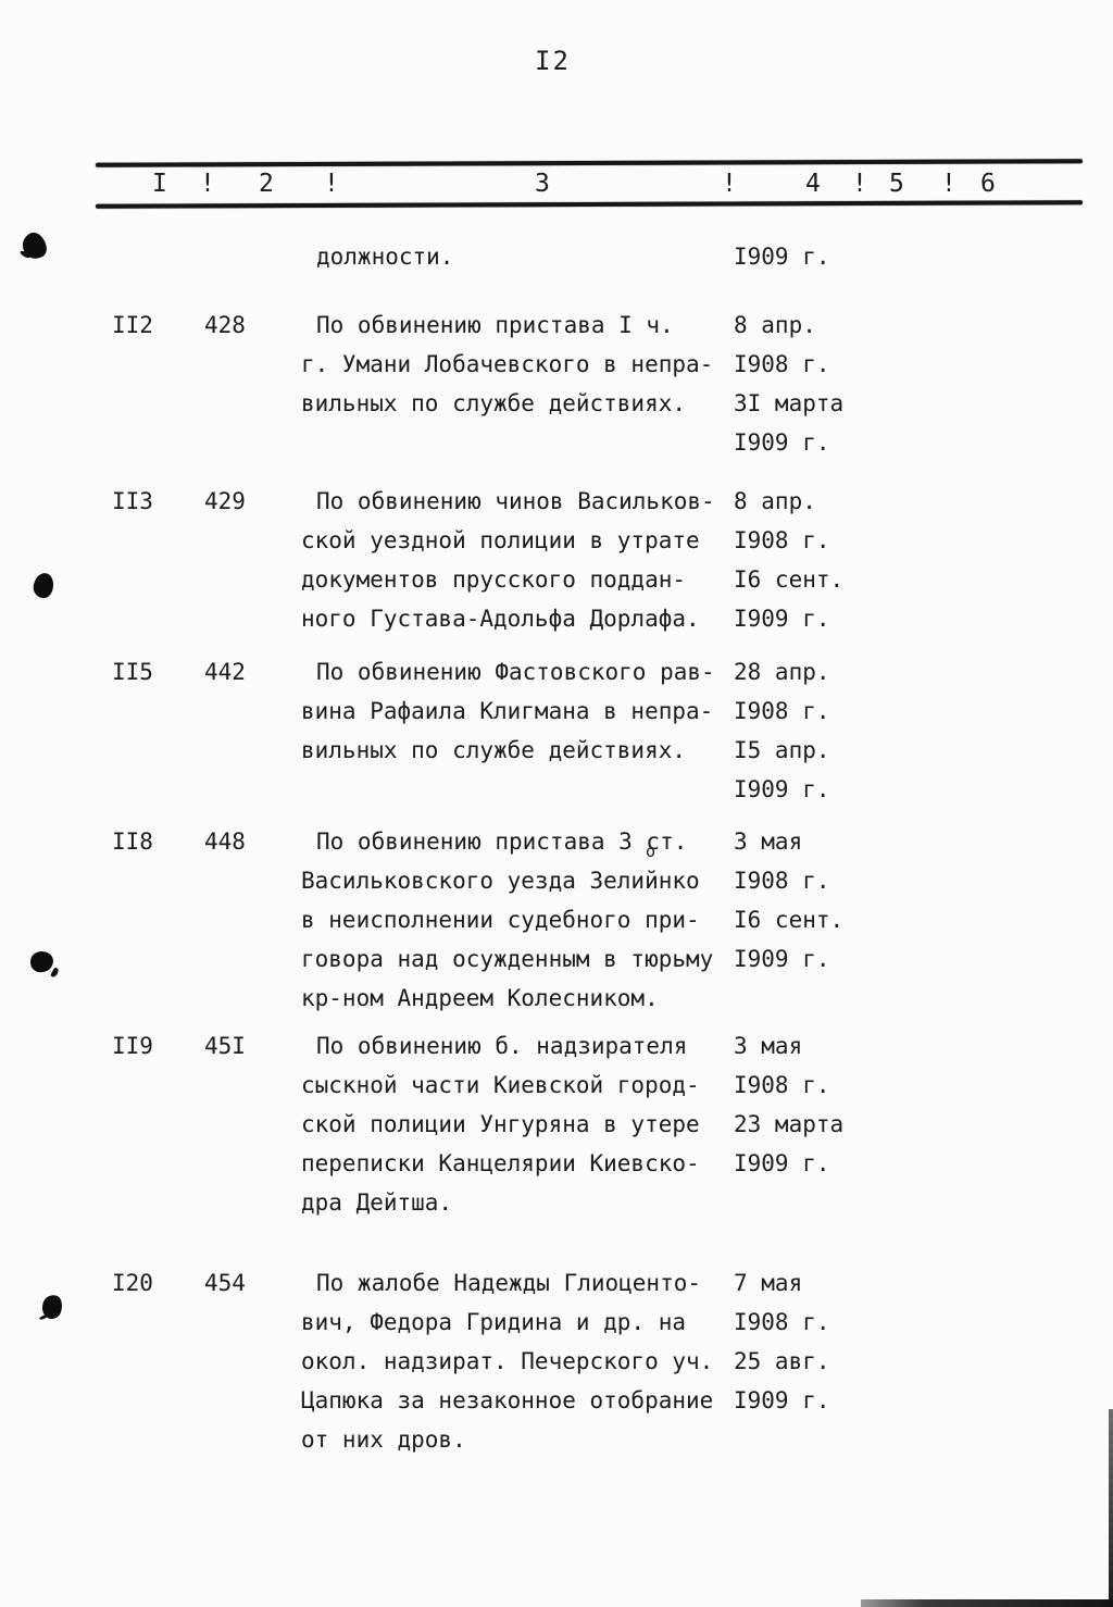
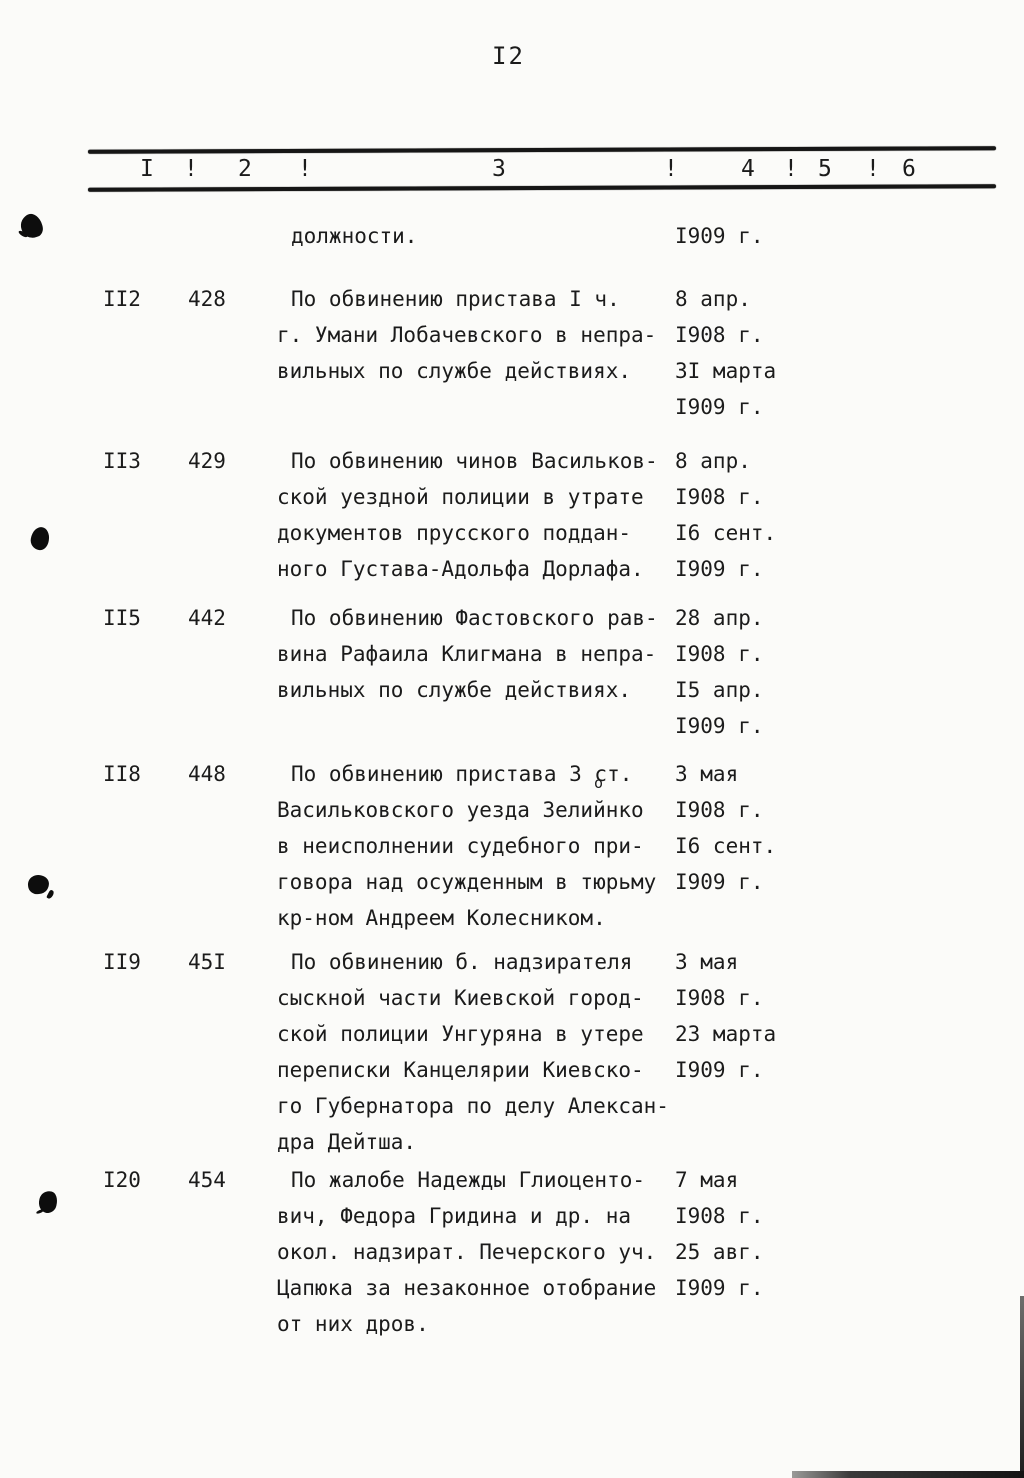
  I2
  I
  !
  2
  !
  3
  !
  4
  !
  5
  !
  6
  должности.
  I909 г.
  II2
  428
  По обвинению пристава I ч.
  г. Умани Лобачевского в непра-
  вильных по службе действиях.
  8 апр.
  I908 г.
  3I марта
  I909 г.
  II3
  429
  По обвинению чинов Васильков-
  ской уездной полиции в утрате
  документов прусского поддан-
  ного Густава-Адольфа Дорлафа.
  8 апр.
  I908 г.
  I6 сент.
  I909 г.
  II5
  442
  По обвинению Фастовского рав-
  вина Рафаила Клигмана в непра-
  вильных по службе действиях.
  28 апр.
  I908 г.
  I5 апр.
  I909 г.
  II8
  448
  о
  По обвинению пристава 3 ст.
  Васильковского уезда Зелийнко
  в неисполнении судебного при-
  говора над осужденным в тюрьму
  кр-ном Андреем Колесником.
  3 мая
  I908 г.
  I6 сент.
  I909 г.
  II9
  45I
  По обвинению б. надзирателя
  сыскной части Киевской город-
  ской полиции Унгуряна в утере
  переписки Канцелярии Киевско-
+ го Губернатора по делу Алексан-
  дра Дейтша.
  3 мая
  I908 г.
  23 марта
  I909 г.
  I20
  454
  По жалобе Надежды Глиоценто-
  вич, Федора Гридина и др. на
  окол. надзират. Печерского уч.
  Цапюка за незаконное отобрание
  от них дров.
  7 мая
  I908 г.
  25 авг.
  I909 г.
